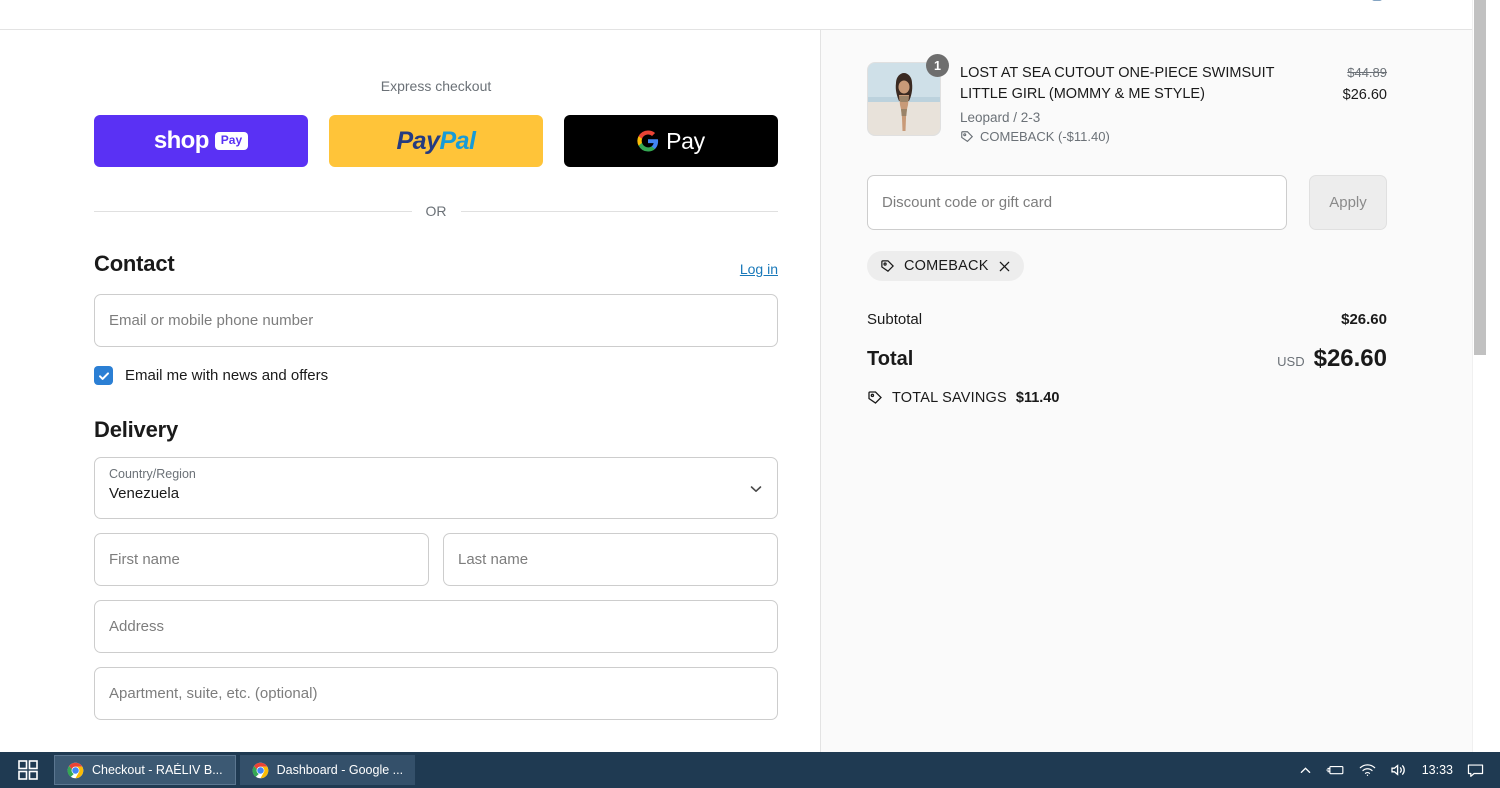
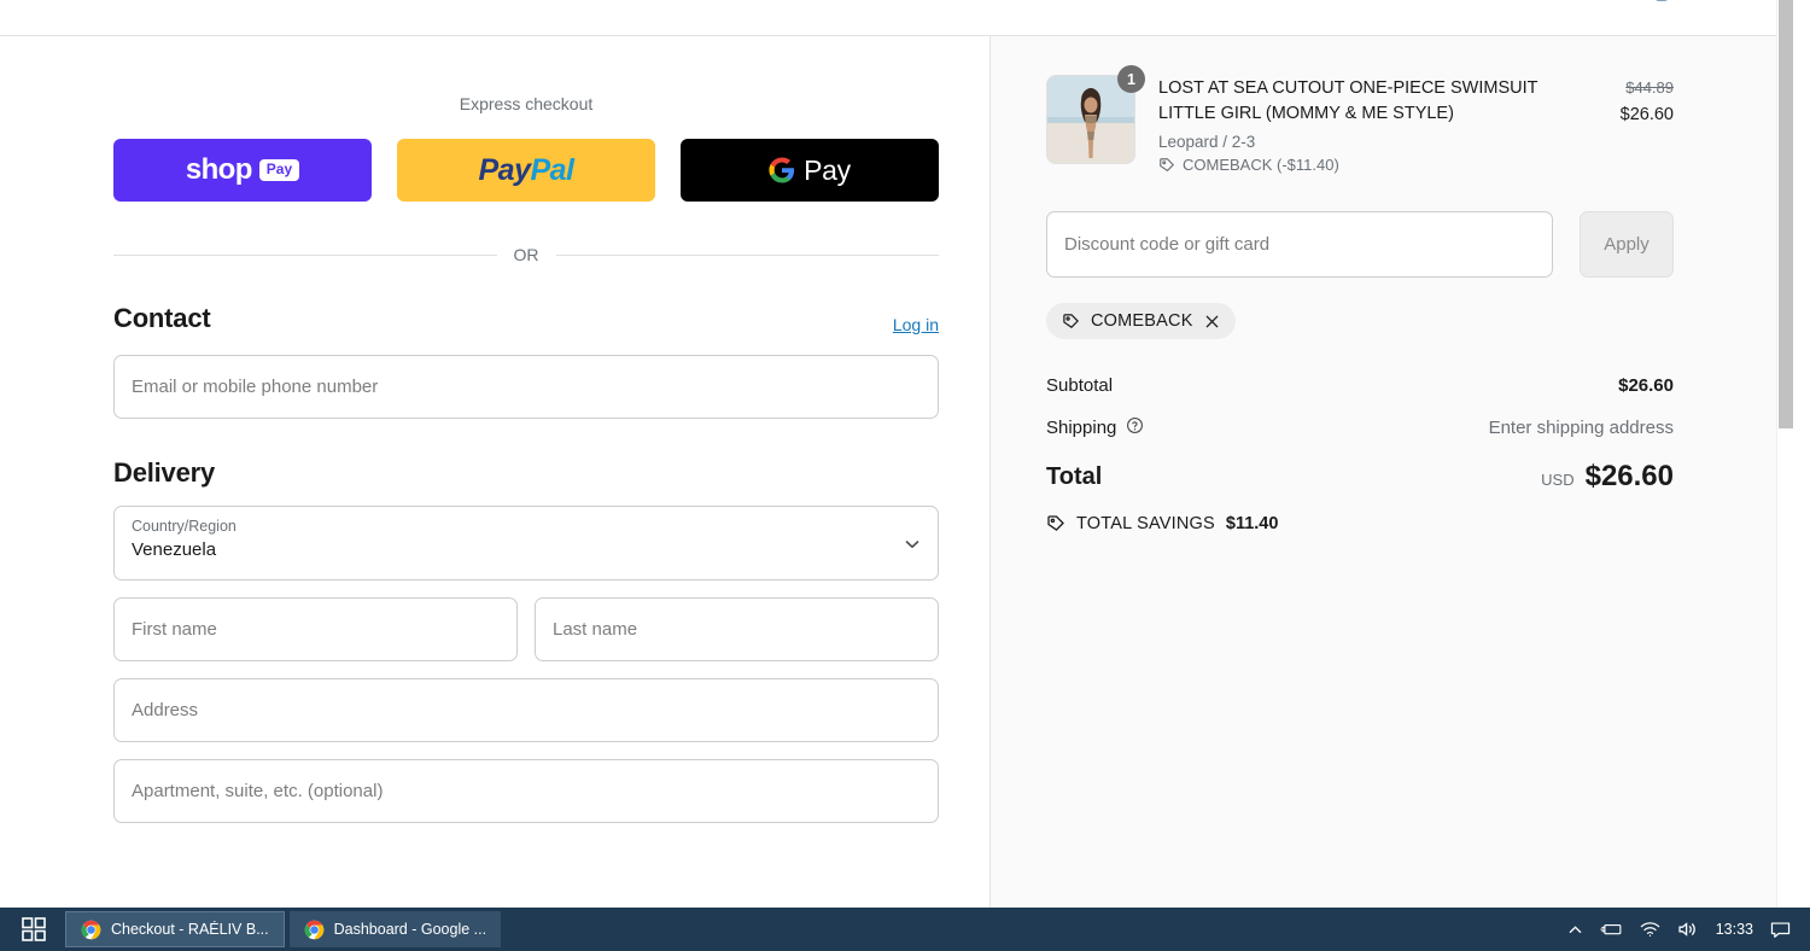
  Express checkout
  shop
  Pay
  PayPal
  Pay
  OR
  Contact
  Log in
  Email or mobile phone number
- Email me with news and offers
  Delivery
  Country/Region
  Venezuela
  First name
  Last name
  Address Apartment, suite, etc. (optional)
  1
  LOST AT SEA CUTOUT ONE-PIECE SWIMSUIT LITTLE GIRL (MOMMY & ME STYLE)
  Leopard / 2-3
  COMEBACK (-$11.40)
  $44.89
  $26.60
  Discount code or gift card
  Apply
  COMEBACK
  Subtotal
  $26.60
+ Shipping
+ Enter shipping address
  Total
  USD
  $26.60
  TOTAL SAVINGS
  $11.40
  Checkout - RAÉLIV B...
  Dashboard - Google ...
  13:33
